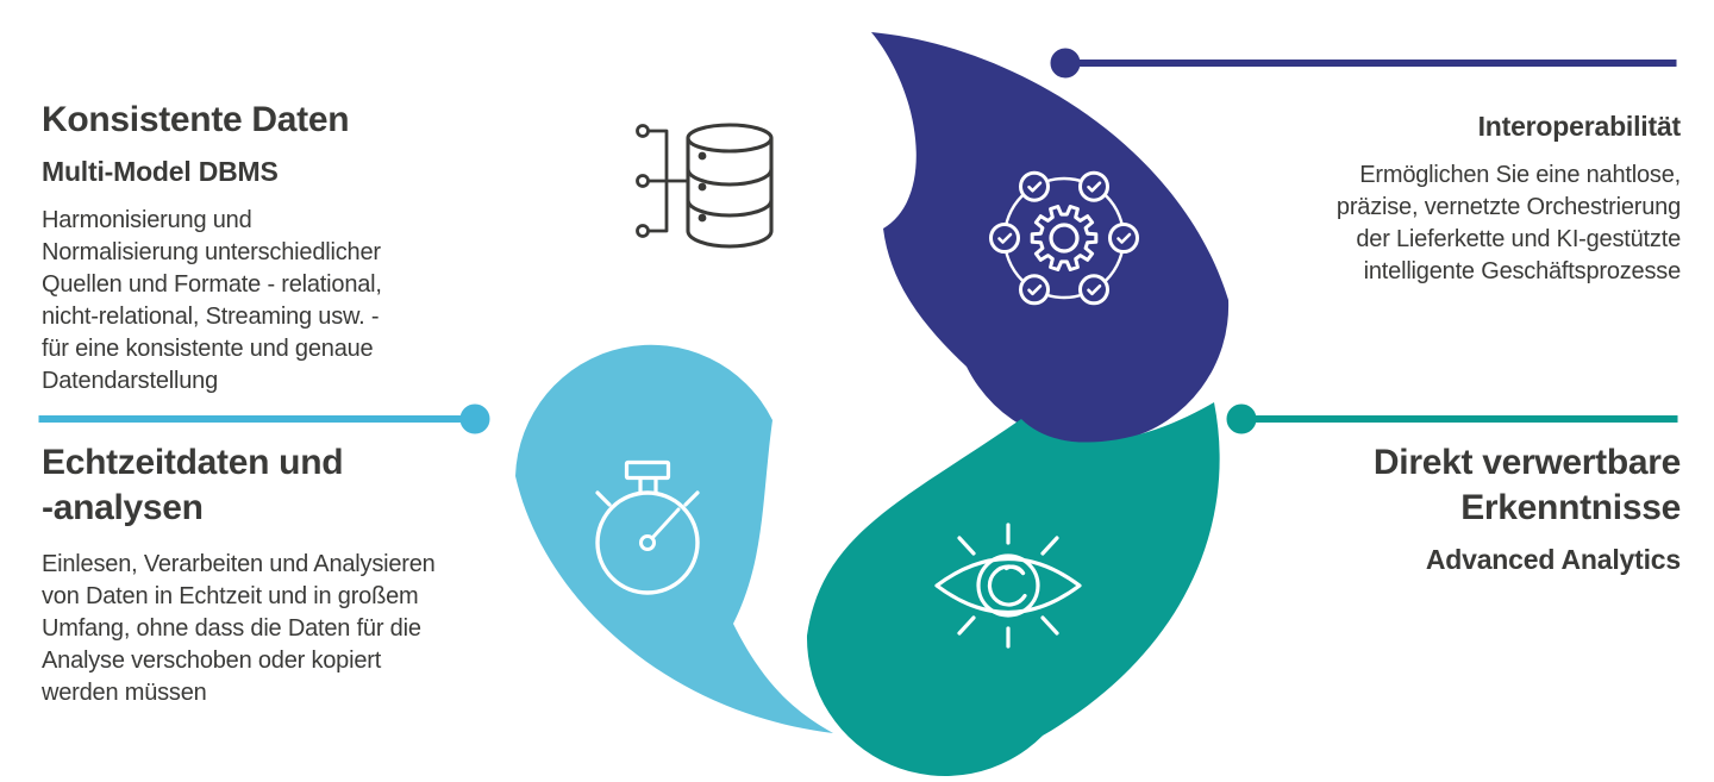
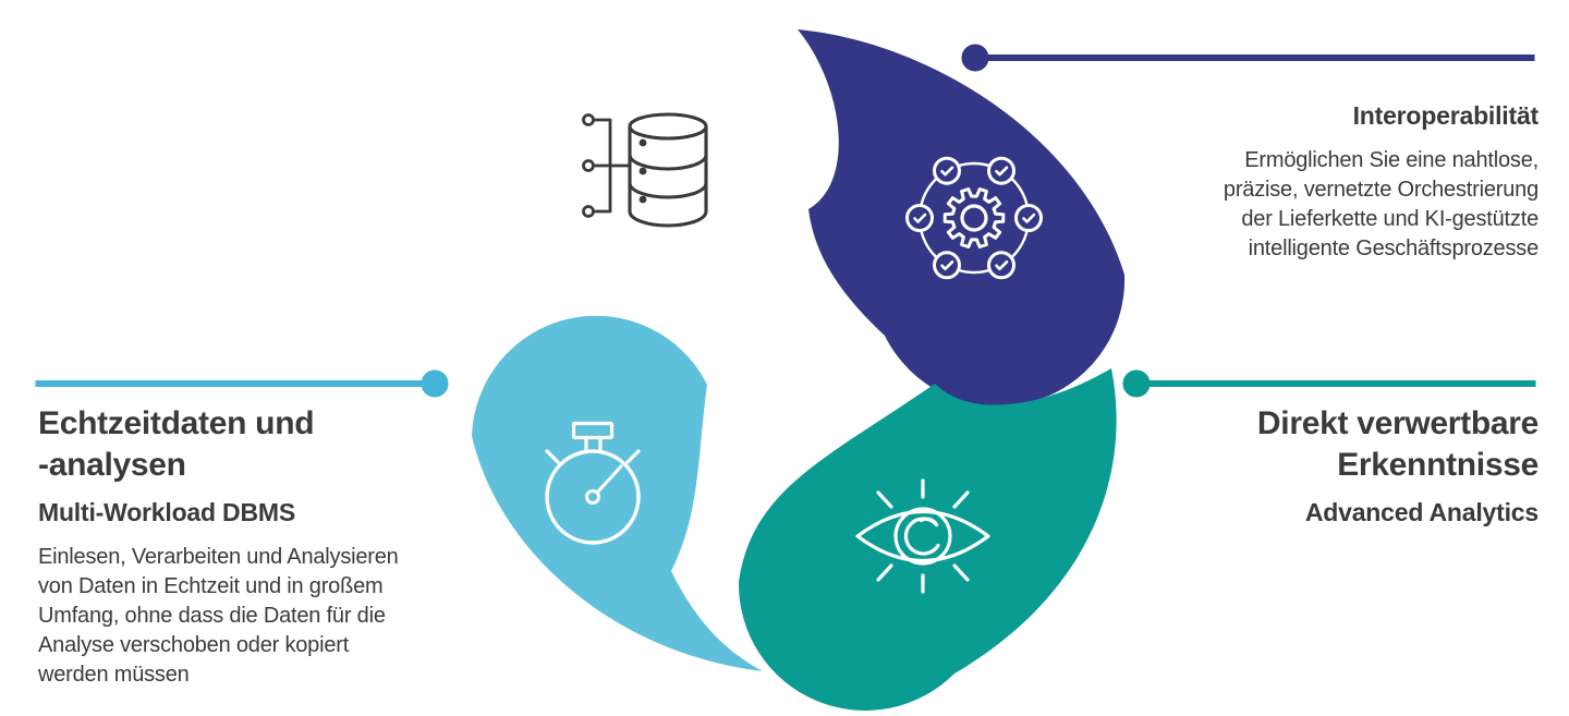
- Konsistente Daten
- Multi-Model DBMS
- Harmonisierung und
- Normalisierung unterschiedlicher
- Quellen und Formate - relational,
- nicht-relational, Streaming usw. -
- für eine konsistente und genaue
- Datendarstellung
  Interoperabilität
  Ermöglichen Sie eine nahtlose,
  präzise, vernetzte Orchestrierung
  der Lieferkette und KI-gestützte
  intelligente Geschäftsprozesse
  Echtzeitdaten und
  -analysen
+ Multi-Workload DBMS
  Einlesen, Verarbeiten und Analysieren
  von Daten in Echtzeit und in großem
  Umfang, ohne dass die Daten für die
  Analyse verschoben oder kopiert
  werden müssen
  Direkt verwertbare
  Erkenntnisse
  Advanced Analytics
